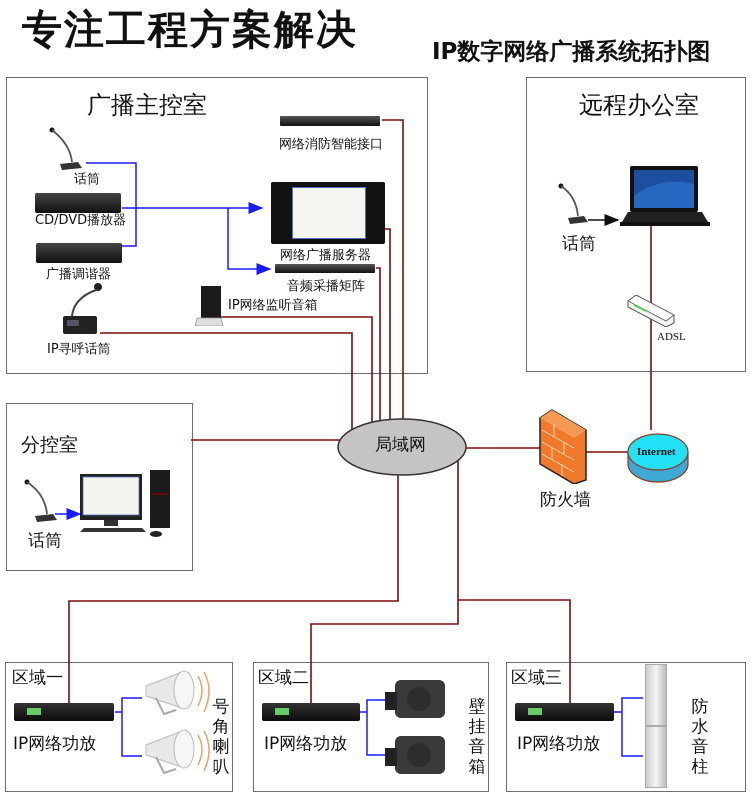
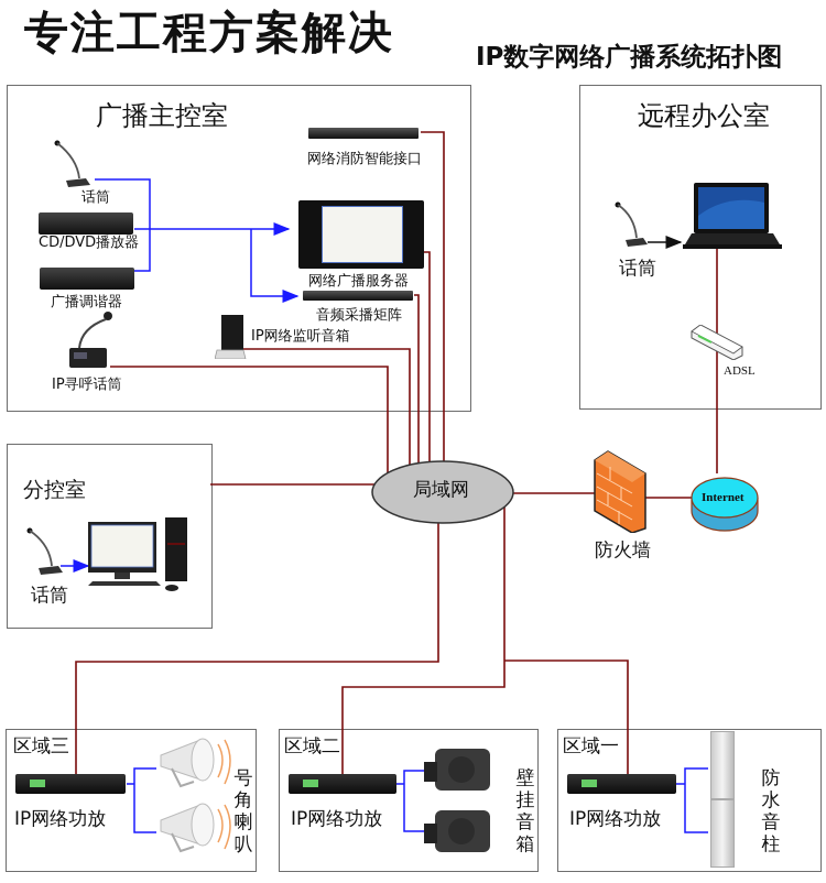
  专注工程方案解决
  IP数字网络广播系统拓扑图
  广播主控室
  远程办公室
  分控室
- 区域一
+ 区域三
  区域二
- 区域三
+ 区域一
  局域网
  防火墙
  Internet
  网络消防智能接口
  话筒
  CD/DVD播放器
  广播调谐器
  IP寻呼话筒
  网络广播服务器
  音频采播矩阵
  IP网络监听音箱
  话筒
  ADSL
  话筒
  IP网络功放
  IP网络功放
  IP网络功放
  号角喇叭
  壁挂音箱
  防水音柱
